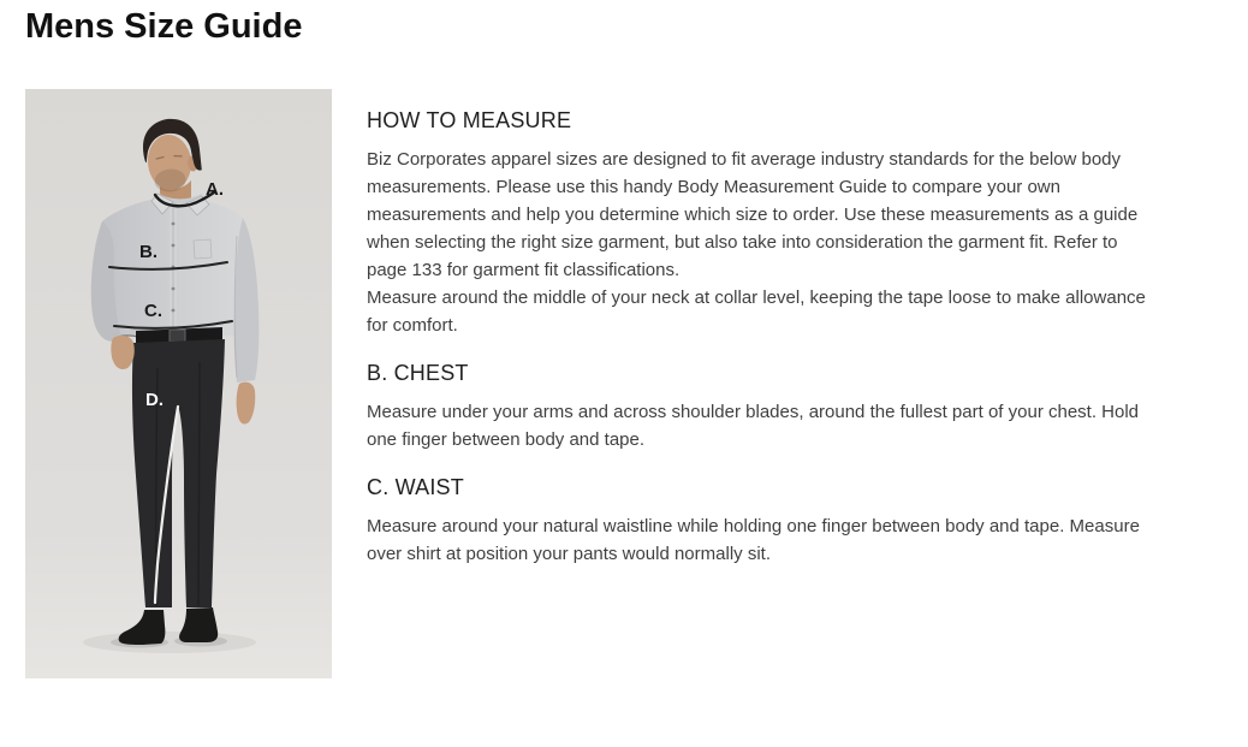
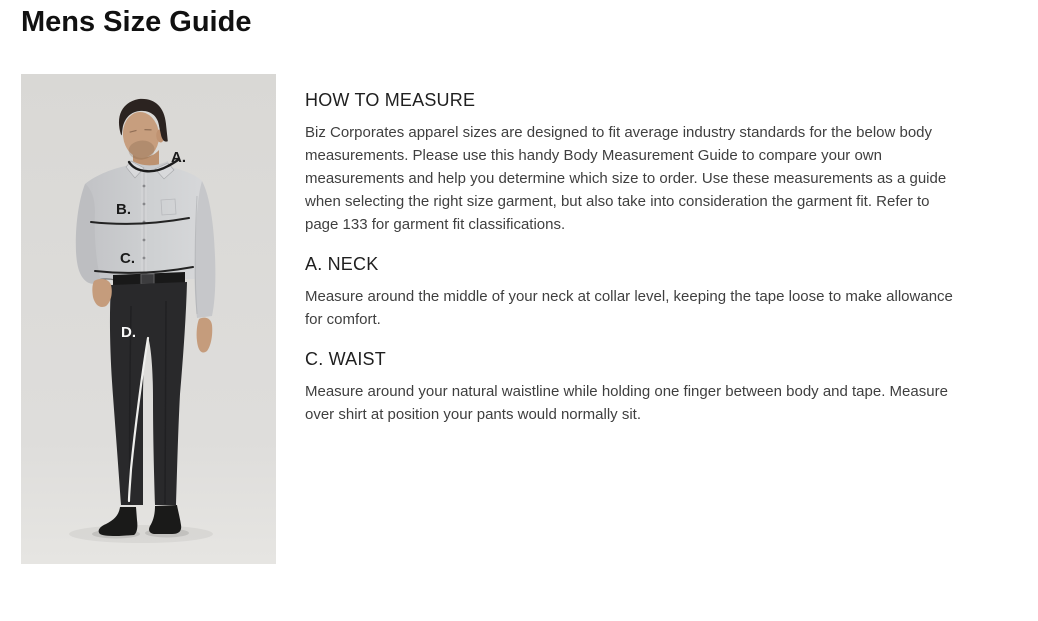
  Mens Size Guide
  A.
  B.
  C.
  D.
  HOW TO MEASURE
  Biz Corporates apparel sizes are designed to fit average industry standards for the below body measurements. Please use this handy Body Measurement Guide to compare your own measurements and help you determine which size to order. Use these measurements as a guide when selecting the right size garment, but also take into consideration the garment fit. Refer to page 133 for garment fit classifications.
+ A. NECK
  Measure around the middle of your neck at collar level, keeping the tape loose to make allowance for comfort.
- B. CHEST
- Measure under your arms and across shoulder blades, around the fullest part of your chest. Hold one finger between body and tape.
  C. WAIST
  Measure around your natural waistline while holding one finger between body and tape. Measure over shirt at position your pants would normally sit.
